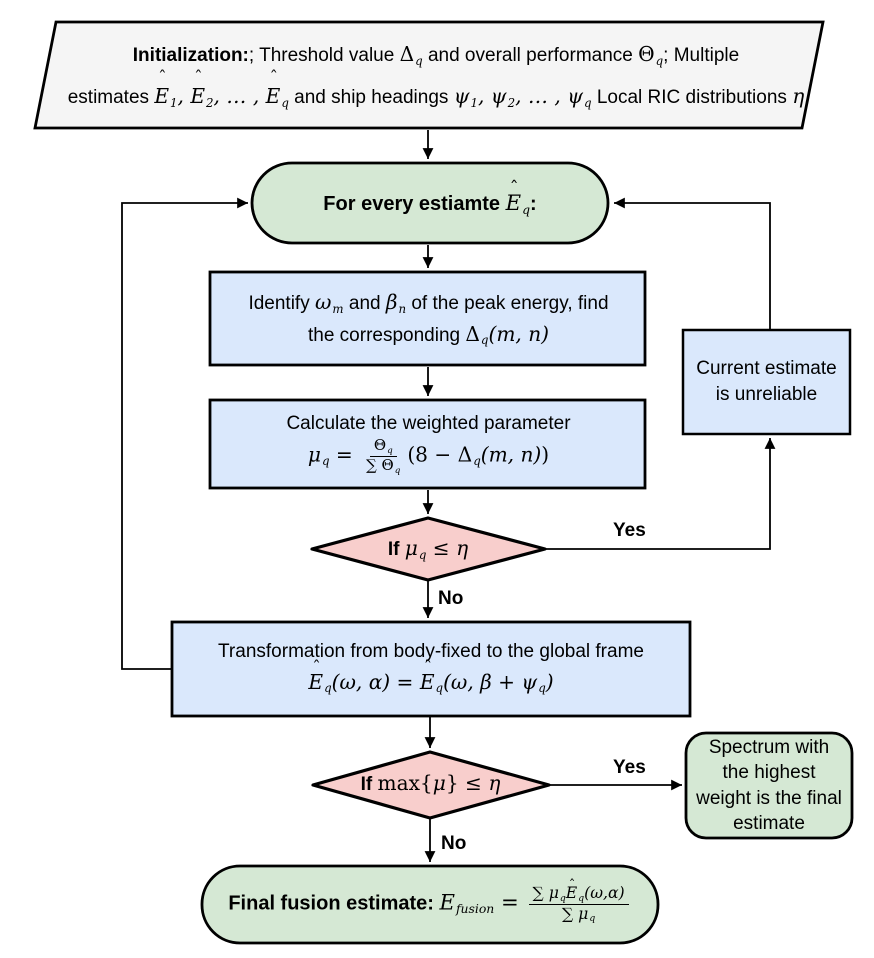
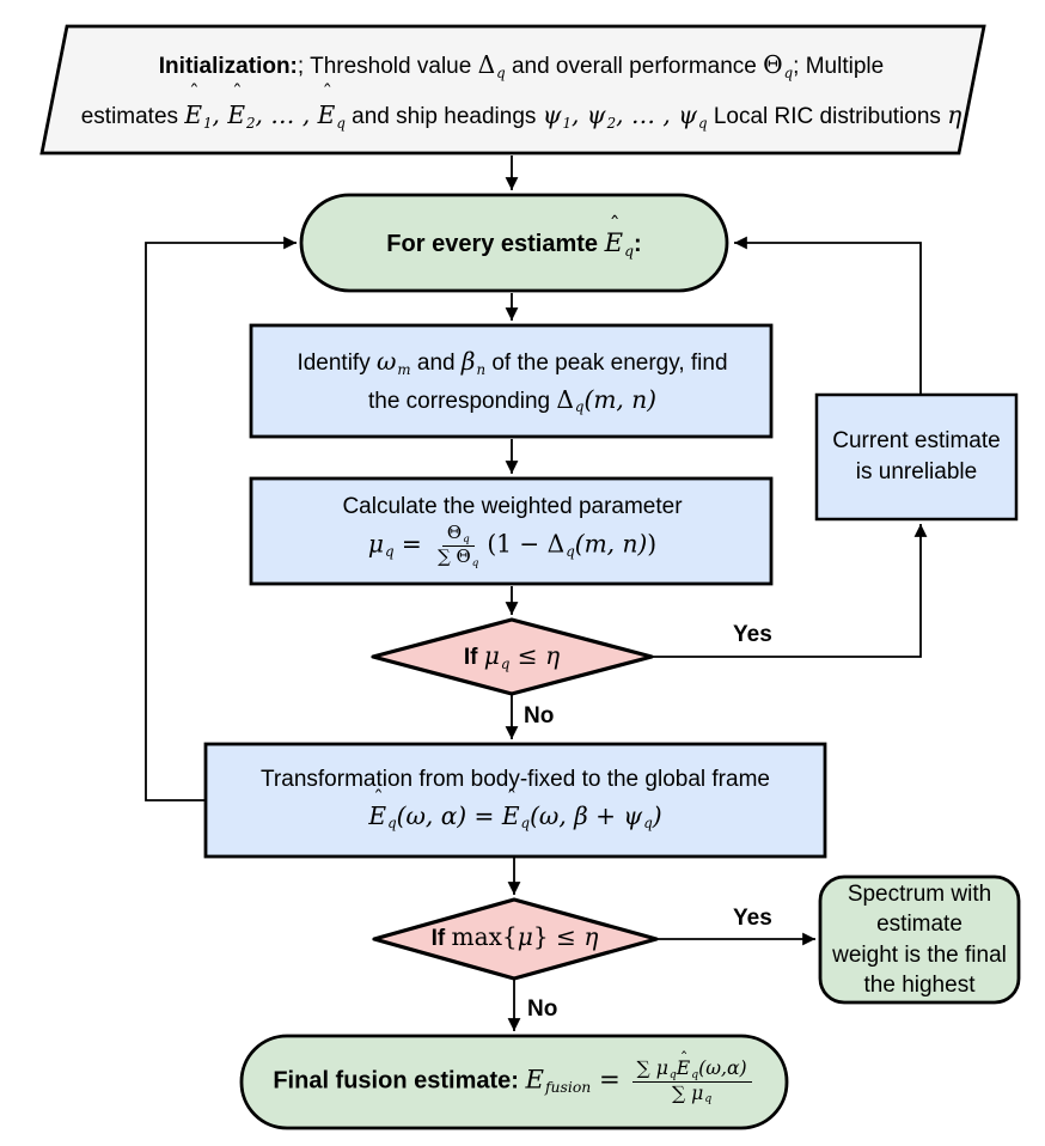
  Initialization:; Threshold value Δq and overall performance Θq; Multiple
  estimates
  ˆ
  E1,
  ˆ
  E2, … ,
  ˆ
  Eq and ship headings ψ1, ψ2, … , ψq Local RIC distributions η
  For every estiamte
  ˆ
  Eq:
  Identify ωm and βn of the peak energy, find
  the corresponding Δq(m, n)
  Calculate the weighted parameter
  μq =
  Θq
  ∑ Θq
- (8 − Δq(m, n))
+ (1 − Δq(m, n))
  If μq ≤ η
  Current estimate
  is unreliable
  Transformation from body-fixed to the global frame
  ˆ
  Eq(ω, α) =
  ˆ
  Eq(ω, β + ψq)
  If max{μ} ≤ η
  Spectrum with
- the highest
+ estimate
  weight is the final
- estimate
+ the highest
  Final fusion estimate: Efusion =
  ∑ μq
  ˆ
  Eq(ω,α)
  ∑ μq
  Yes
  No
  Yes
  No
